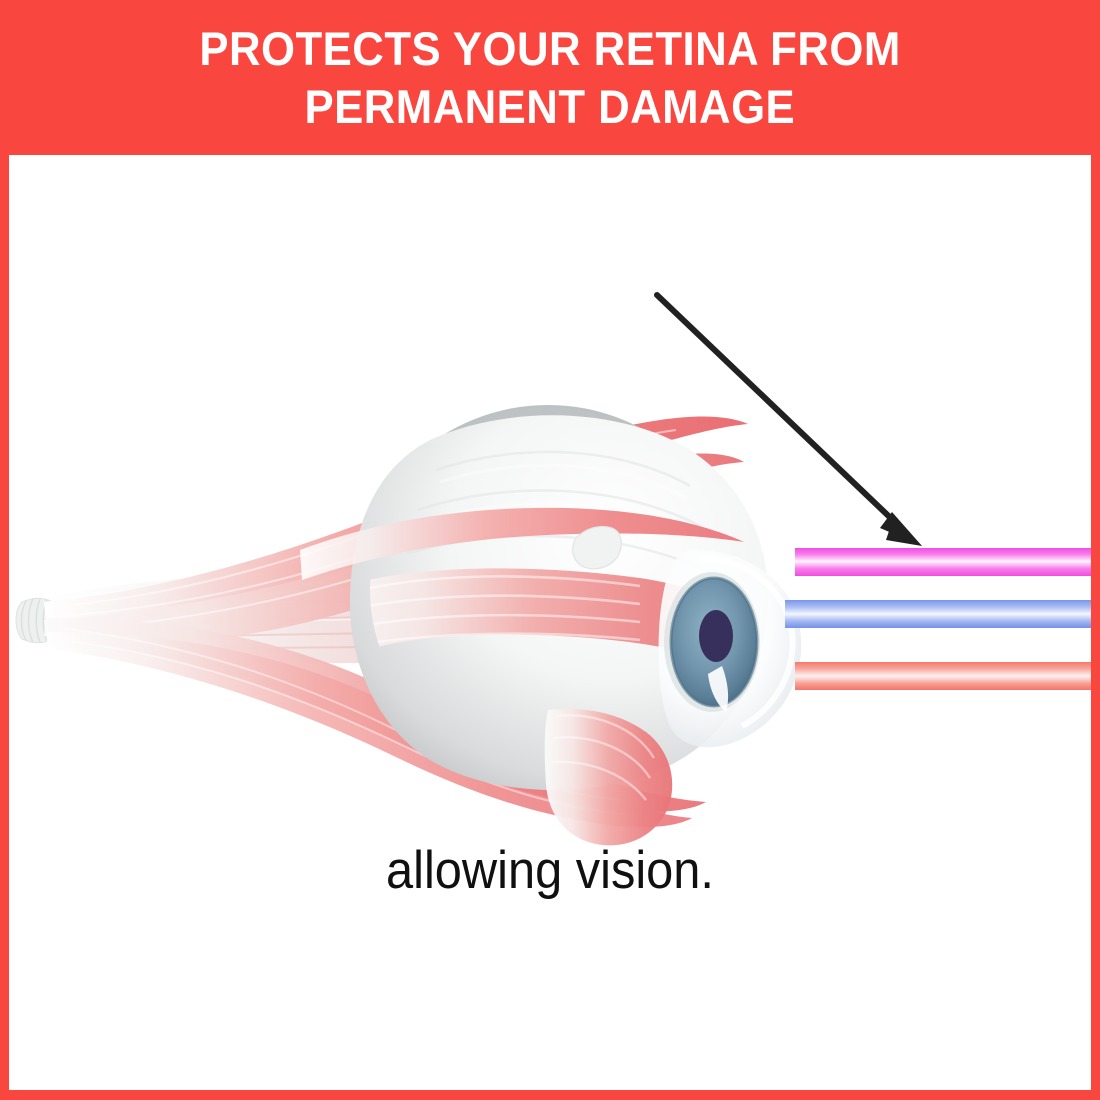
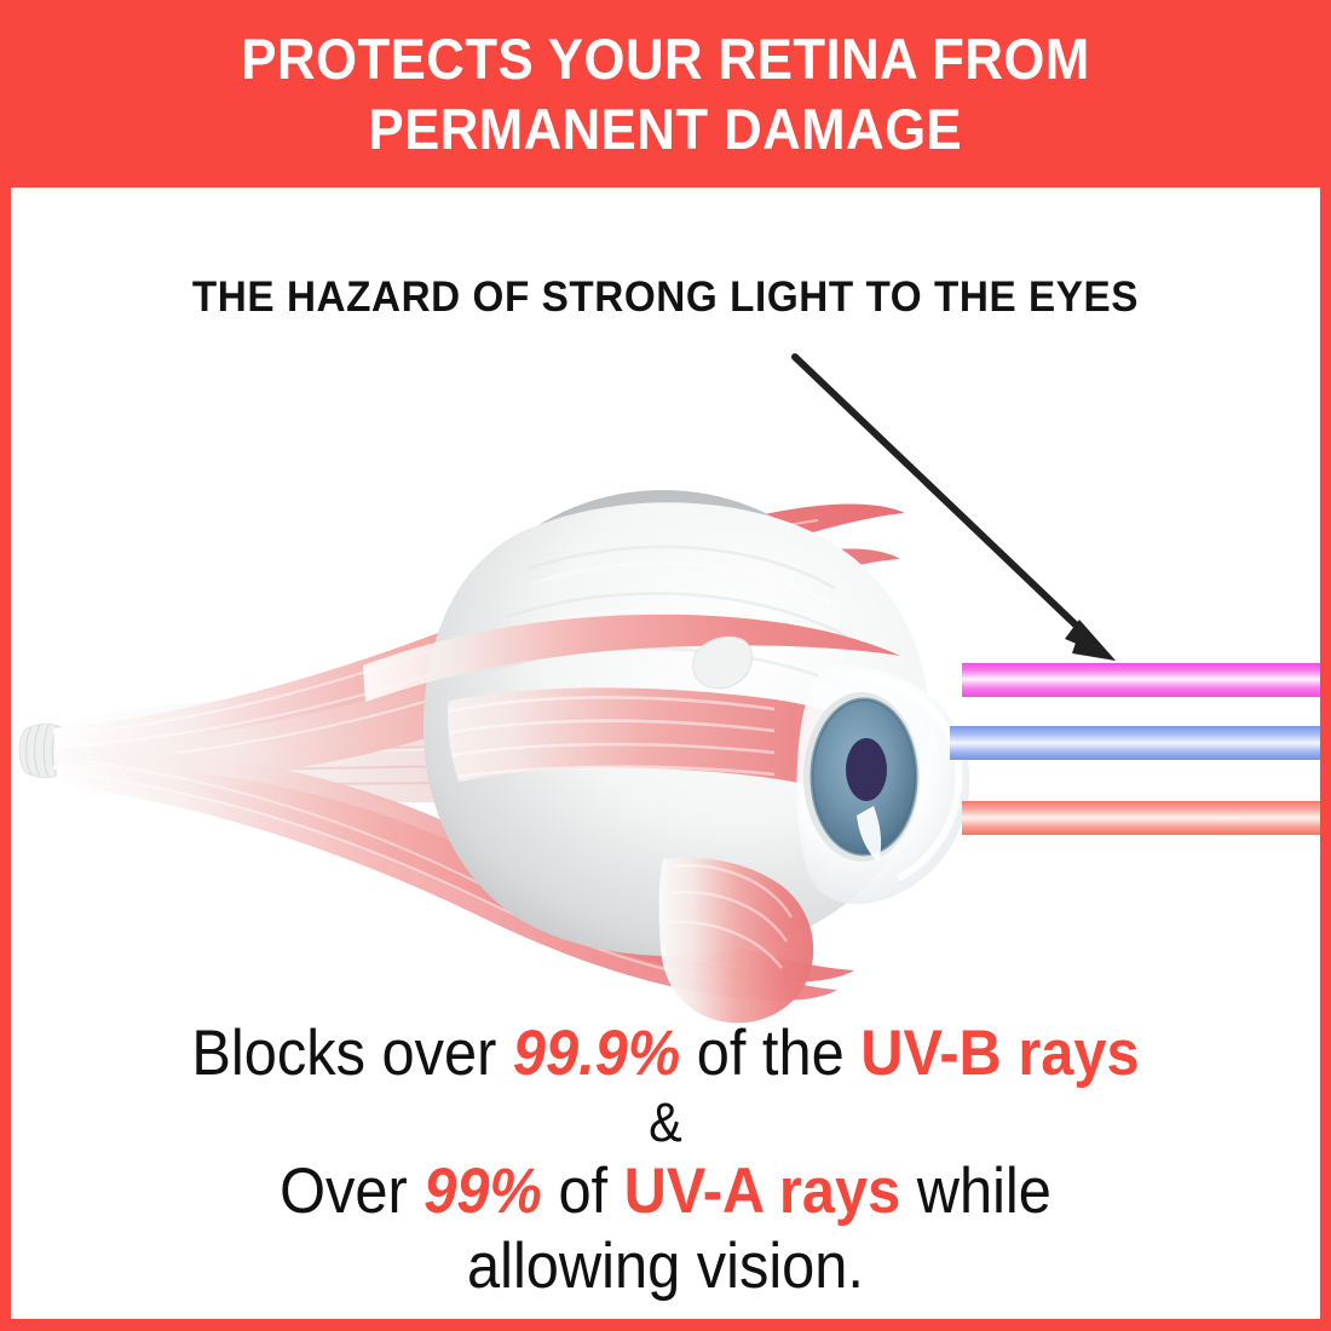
  PROTECTS YOUR RETINA FROM
  PERMANENT DAMAGE
+ THE HAZARD OF STRONG LIGHT TO THE EYES
+ Blocks over 99.9% of the UV-B rays
+ &
+ Over 99% of UV-A rays while
  allowing vision.
